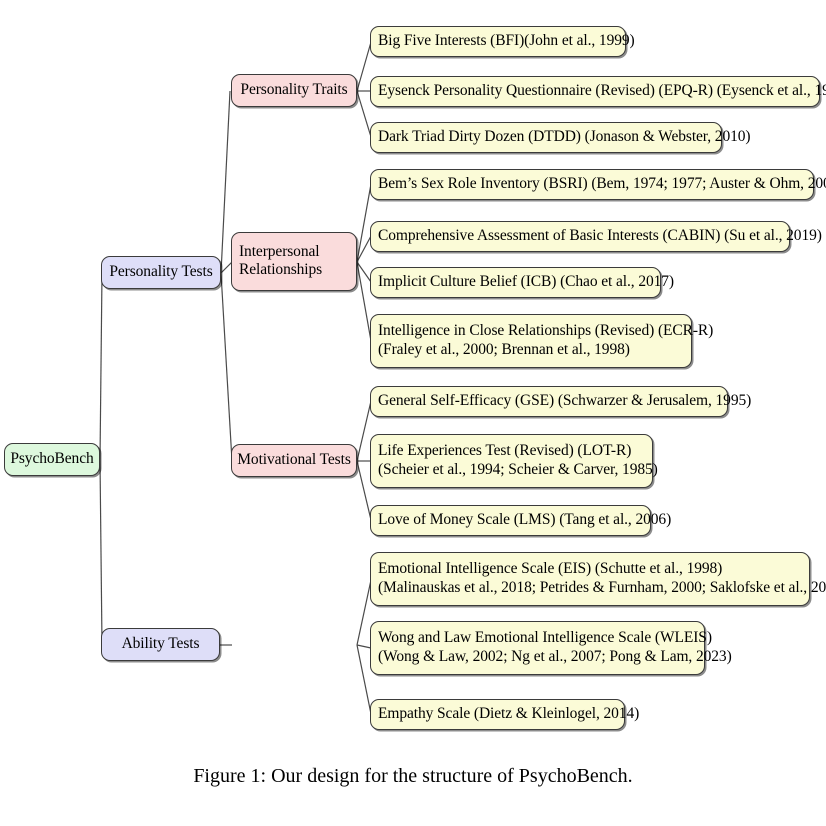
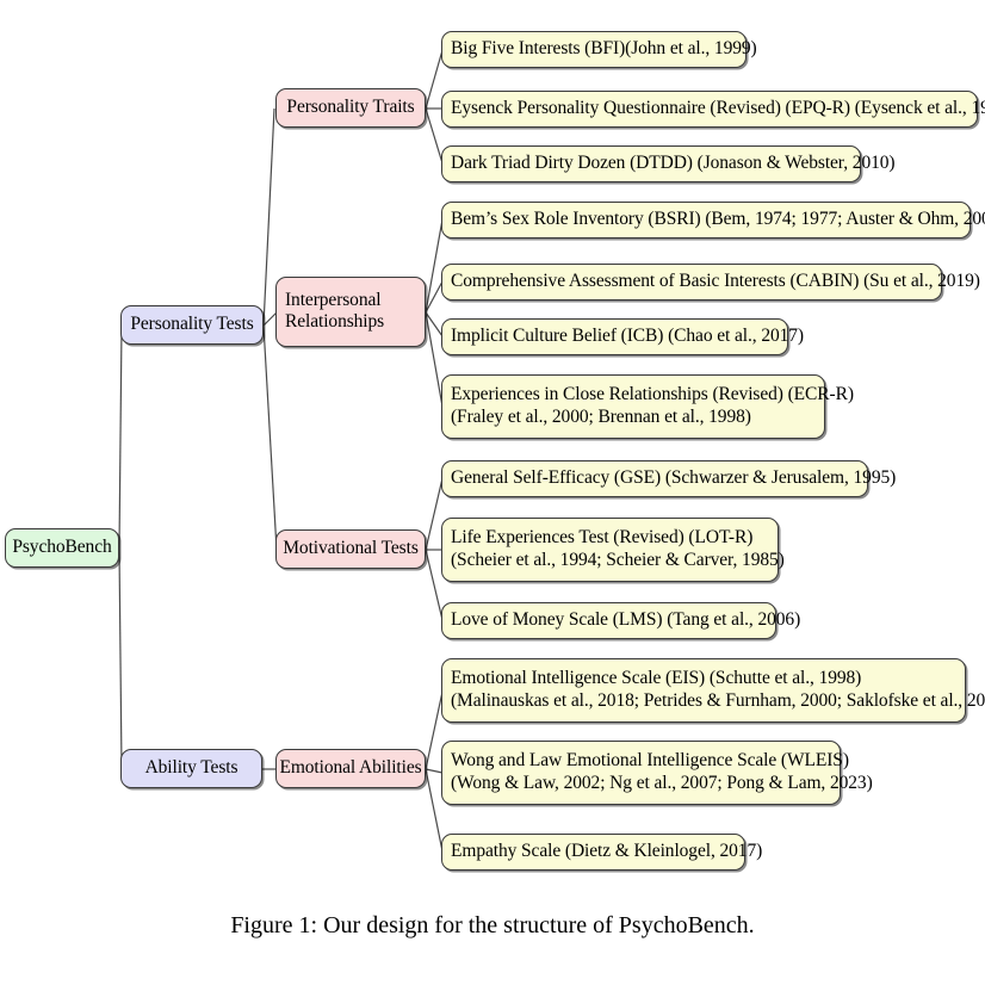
  PsychoBench
  Personality Tests
  Ability Tests
  Personality Traits
  Interpersonal
  Relationships
  Motivational Tests
+ Emotional Abilities
  Big Five Interests (BFI)(John et al., 1999)
  Eysenck Personality Questionnaire (Revised) (EPQ-R) (Eysenck et al., 1
  Dark Triad Dirty Dozen (DTDD) (Jonason & Webster, 2010)
  Bem’s Sex Role Inventory (BSRI) (Bem, 1974; 1977; Auster & Ohm, 20
  Comprehensive Assessment of Basic Interests (CABIN) (Su et al., 2019)
  Implicit Culture Belief (ICB) (Chao et al., 2017)
- Intelligence in Close Relationships (Revised) (ECR-R)
+ Experiences in Close Relationships (Revised) (ECR-R)
  (Fraley et al., 2000; Brennan et al., 1998)
  General Self-Efficacy (GSE) (Schwarzer & Jerusalem, 1995)
  Life Experiences Test (Revised) (LOT-R)
  (Scheier et al., 1994; Scheier & Carver, 1985)
  Love of Money Scale (LMS) (Tang et al., 2006)
  Emotional Intelligence Scale (EIS) (Schutte et al., 1998)
  (Malinauskas et al., 2018; Petrides & Furnham, 2000; Saklofske et al., 20
  Wong and Law Emotional Intelligence Scale (WLEIS)
  (Wong & Law, 2002; Ng et al., 2007; Pong & Lam, 2023)
- Empathy Scale (Dietz & Kleinlogel, 2014)
+ Empathy Scale (Dietz & Kleinlogel, 2017)
  Figure 1: Our design for the structure of PsychoBench.
